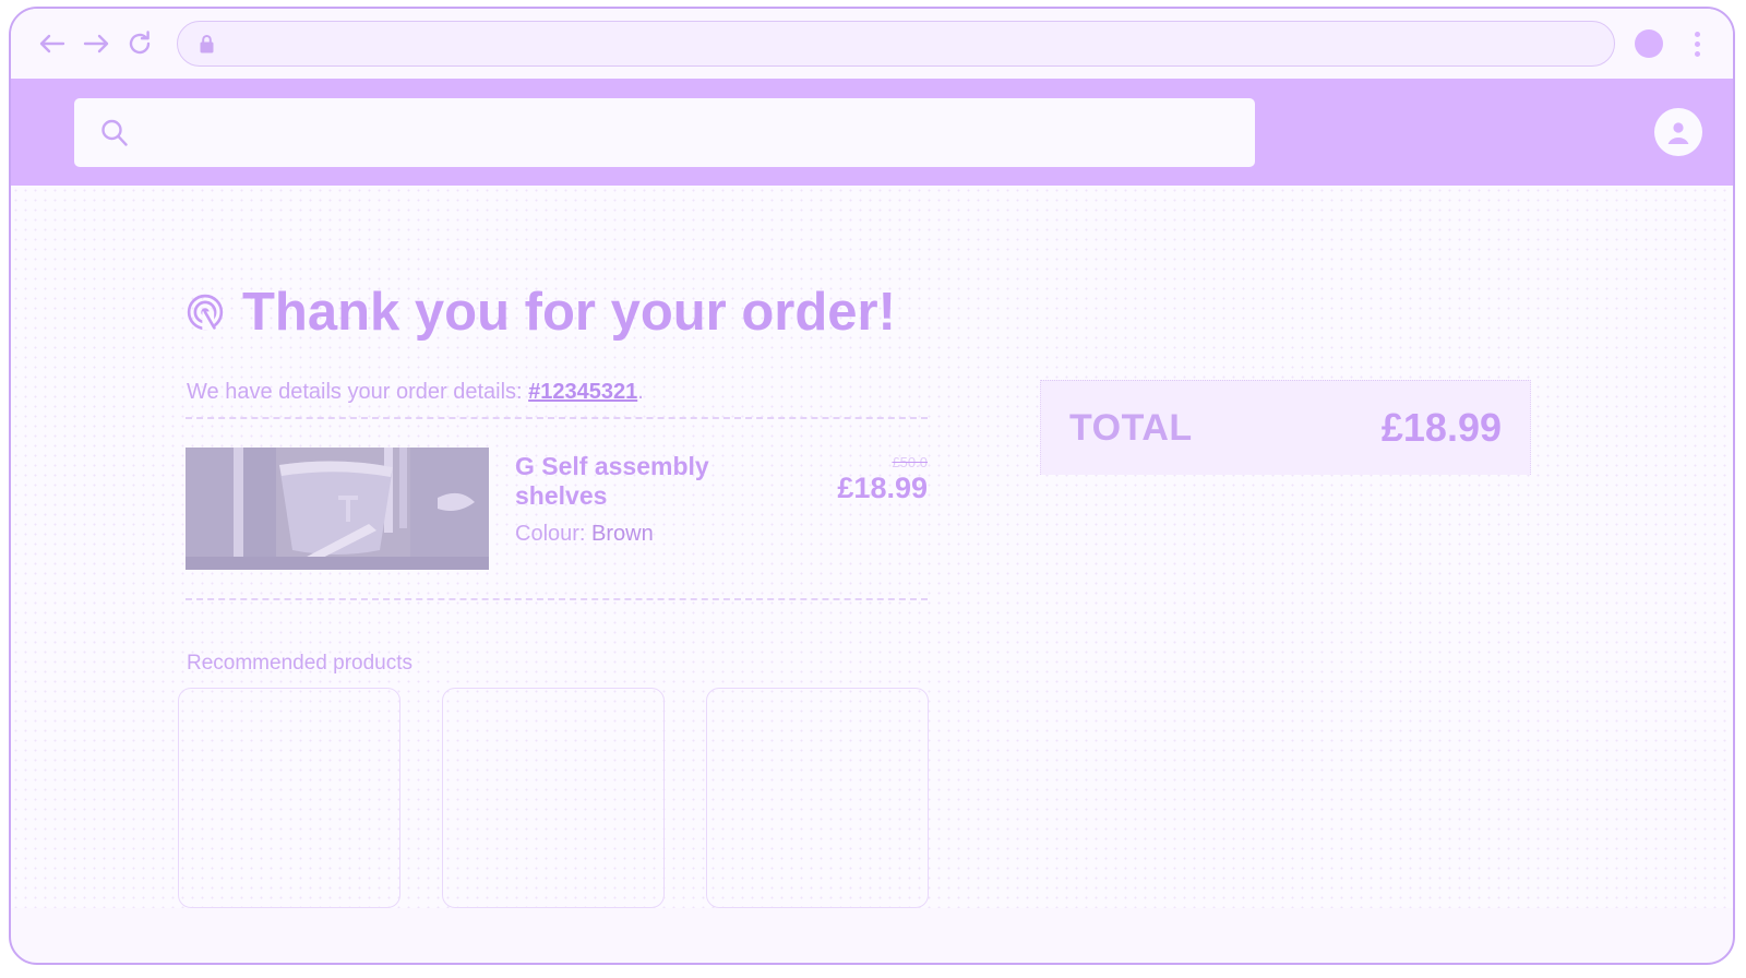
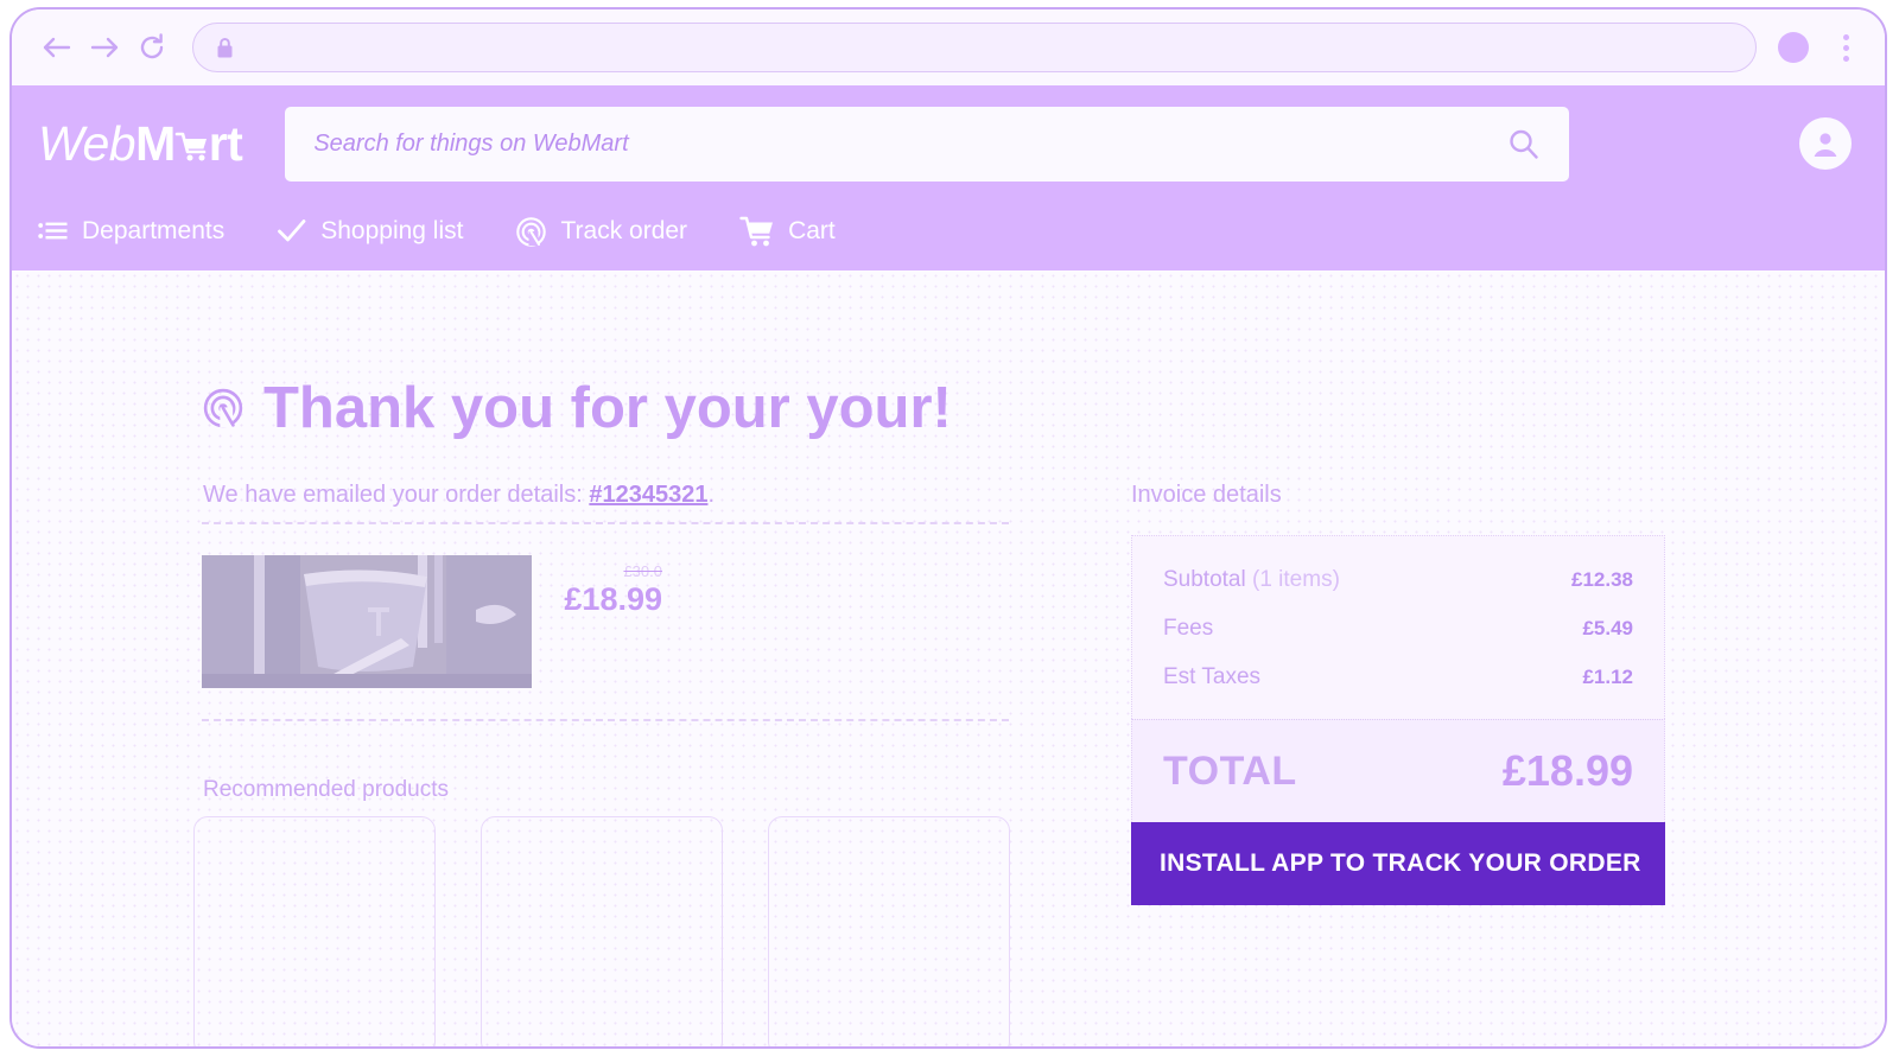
+ Web
+ M
+ rt
+ Search for things on WebMart
+ Departments
+ Shopping list
+ Track order
+ Cart
- Thank you for your order!
+ Thank you for your your!
- We have details your order details: #12345321.
+ We have emailed your order details: #12345321.
- G Self assembly shelves
- Colour: Brown
- £50.0
+ £30.0
  £18.99
  Recommended products
+ Invoice details
+ Subtotal (1 items)
+ £12.38
+ Fees
+ £5.49
+ Est Taxes
+ £1.12
  TOTAL
  £18.99
+ INSTALL APP TO TRACK YOUR ORDER
